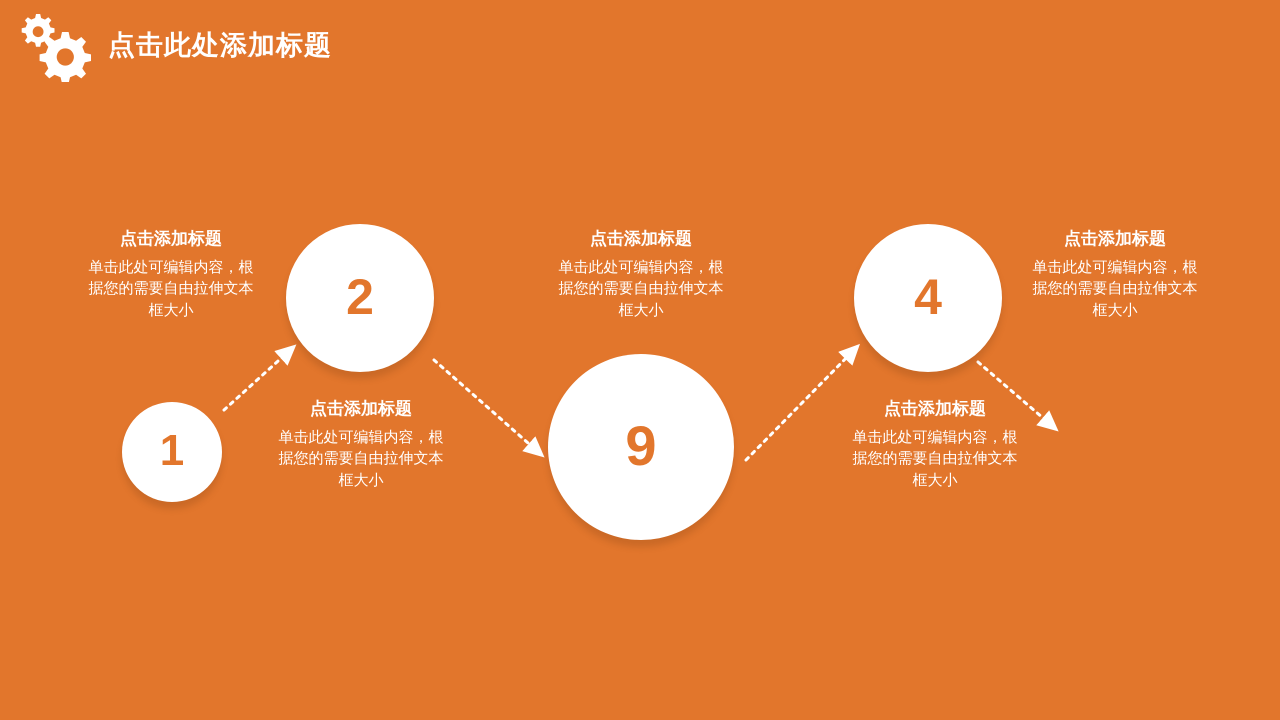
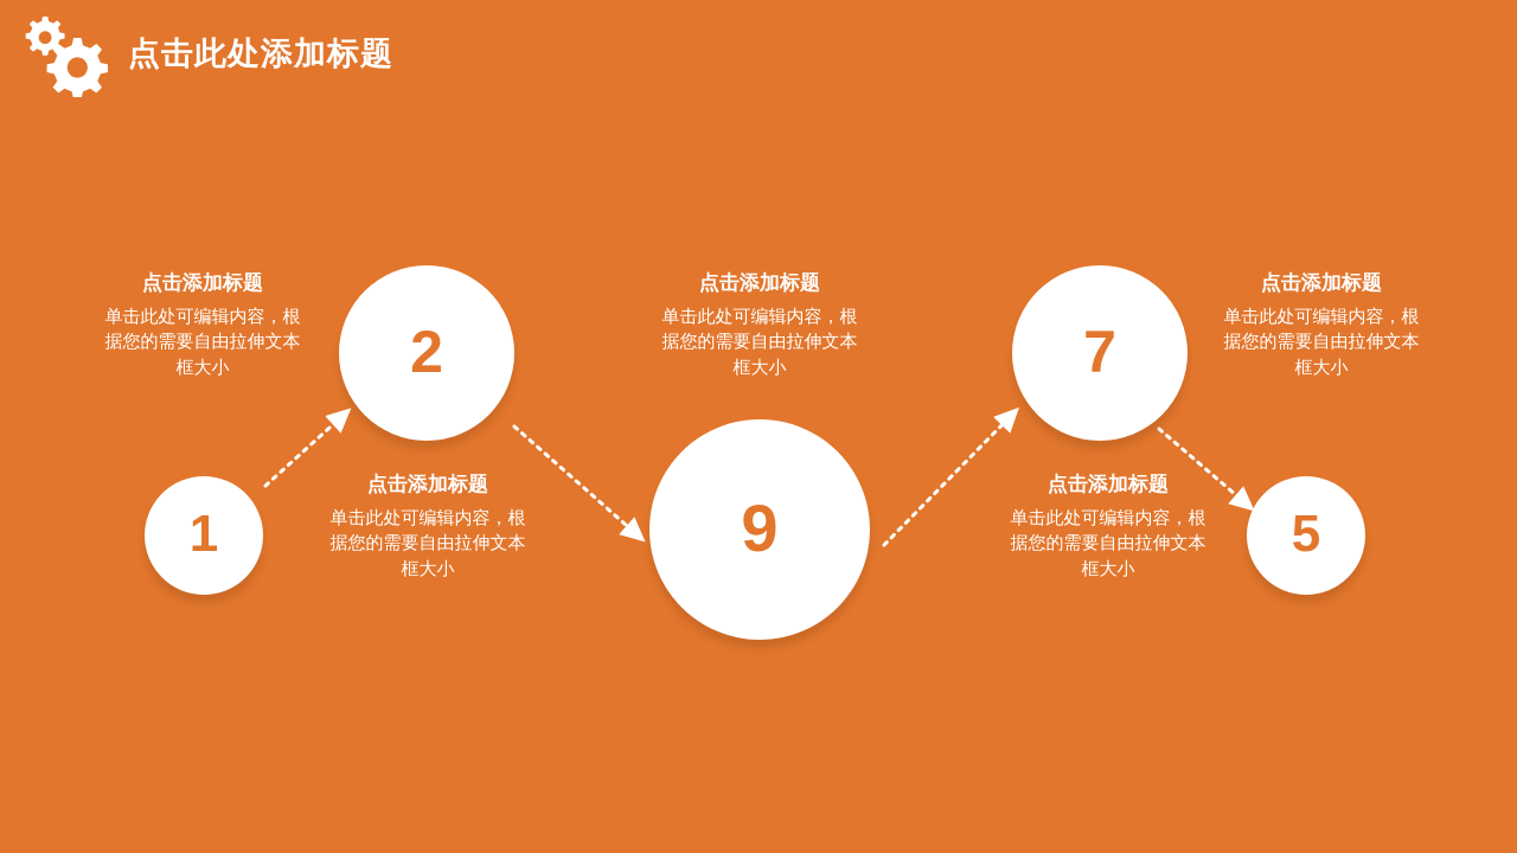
  点击此处添加标题
  1
  点击添加标题
  单击此处可编辑内容，根据您的需要自由拉伸文本框大小
  2
  点击添加标题
  单击此处可编辑内容，根据您的需要自由拉伸文本框大小
  9
  点击添加标题
  单击此处可编辑内容，根据您的需要自由拉伸文本框大小
- 4
+ 7
  点击添加标题
  单击此处可编辑内容，根据您的需要自由拉伸文本框大小
+ 5
  点击添加标题
  单击此处可编辑内容，根据您的需要自由拉伸文本框大小
